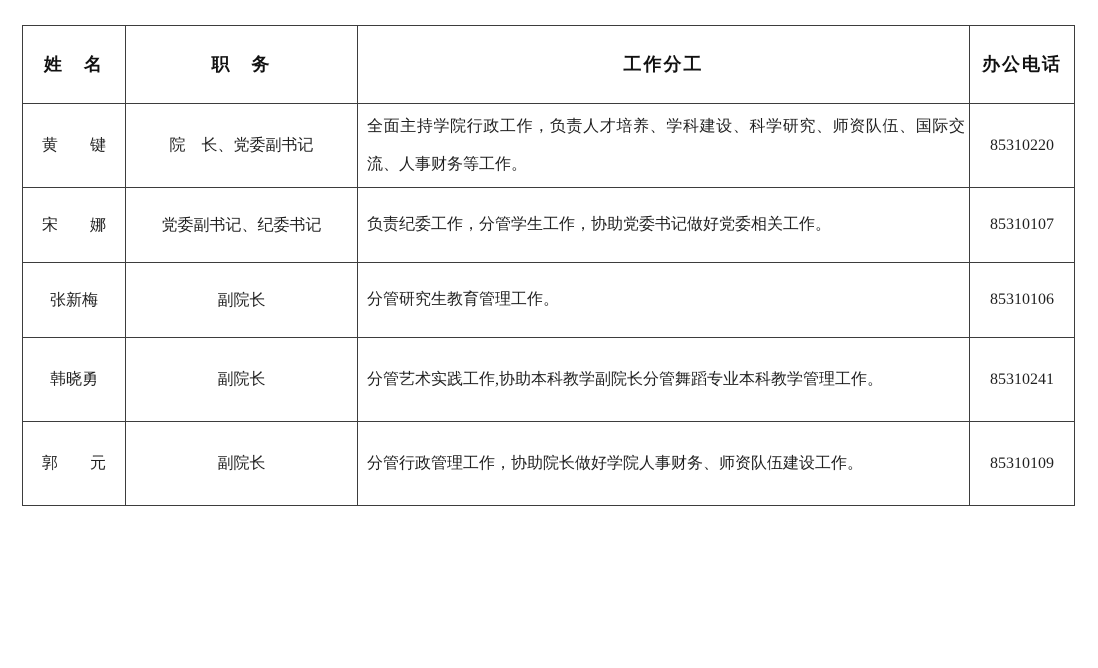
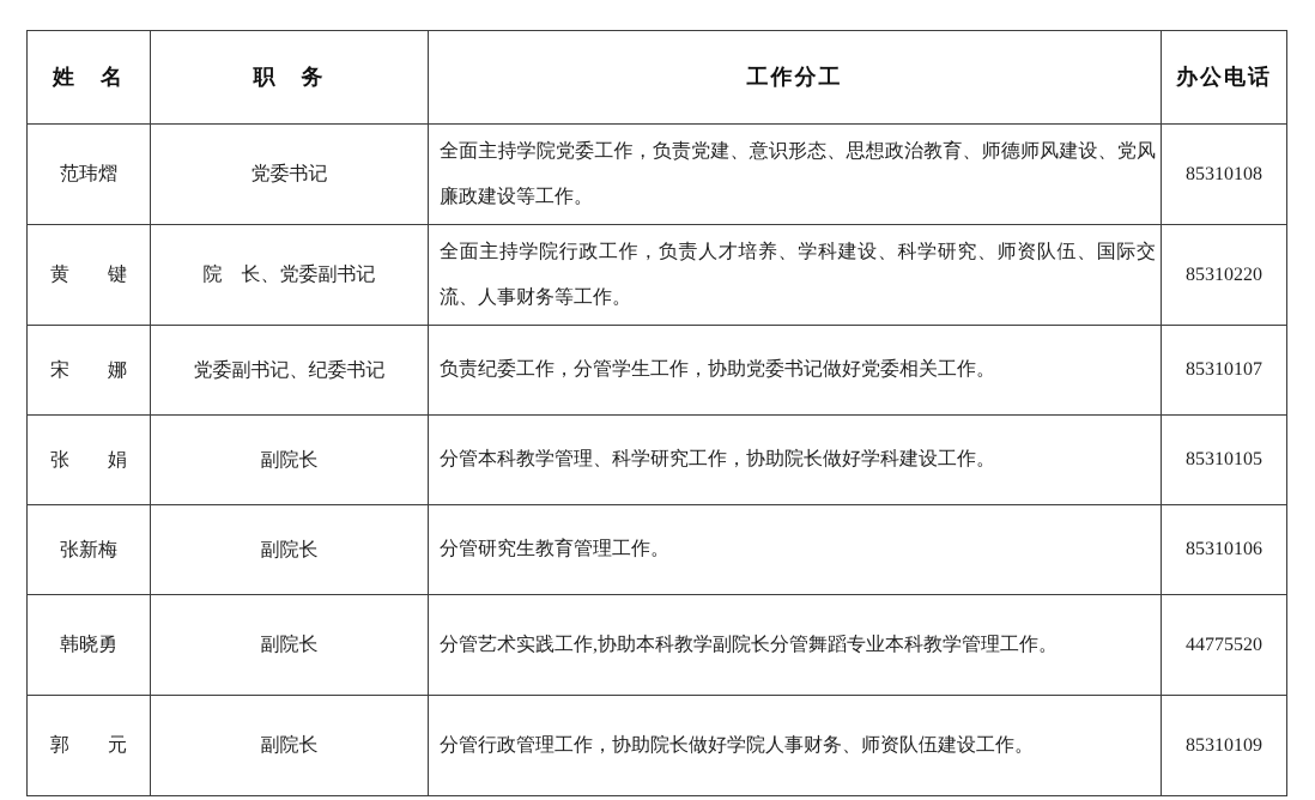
  姓 名	职 务	工作分工	办公电话
+ 范玮熠	党委书记	全面主持学院党委工作，负责党建、意识形态、思想政治教育、师德师风建设、党风廉政建设等工作。	85310108
  黄 键	院 长、党委副书记	全面主持学院行政工作，负责人才培养、学科建设、科学研究、师资队伍、国际交流、人事财务等工作。	85310220
  宋 娜	党委副书记、纪委书记	负责纪委工作，分管学生工作，协助党委书记做好党委相关工作。	85310107
+ 张 娟	副院长	分管本科教学管理、科学研究工作，协助院长做好学科建设工作。	85310105
  张新梅	副院长	分管研究生教育管理工作。	85310106
- 韩晓勇	副院长	分管艺术实践工作,协助本科教学副院长分管舞蹈专业本科教学管理工作。	85310241
+ 韩晓勇	副院长	分管艺术实践工作,协助本科教学副院长分管舞蹈专业本科教学管理工作。	44775520
  郭 元	副院长	分管行政管理工作，协助院长做好学院人事财务、师资队伍建设工作。	85310109
